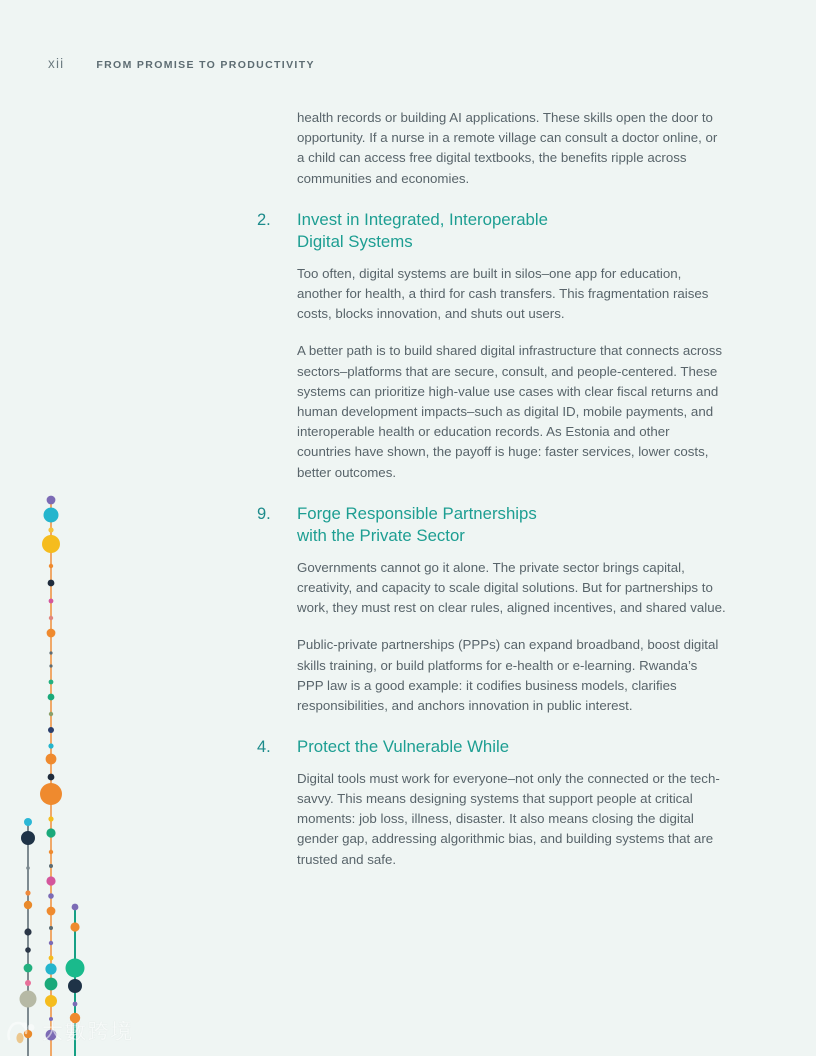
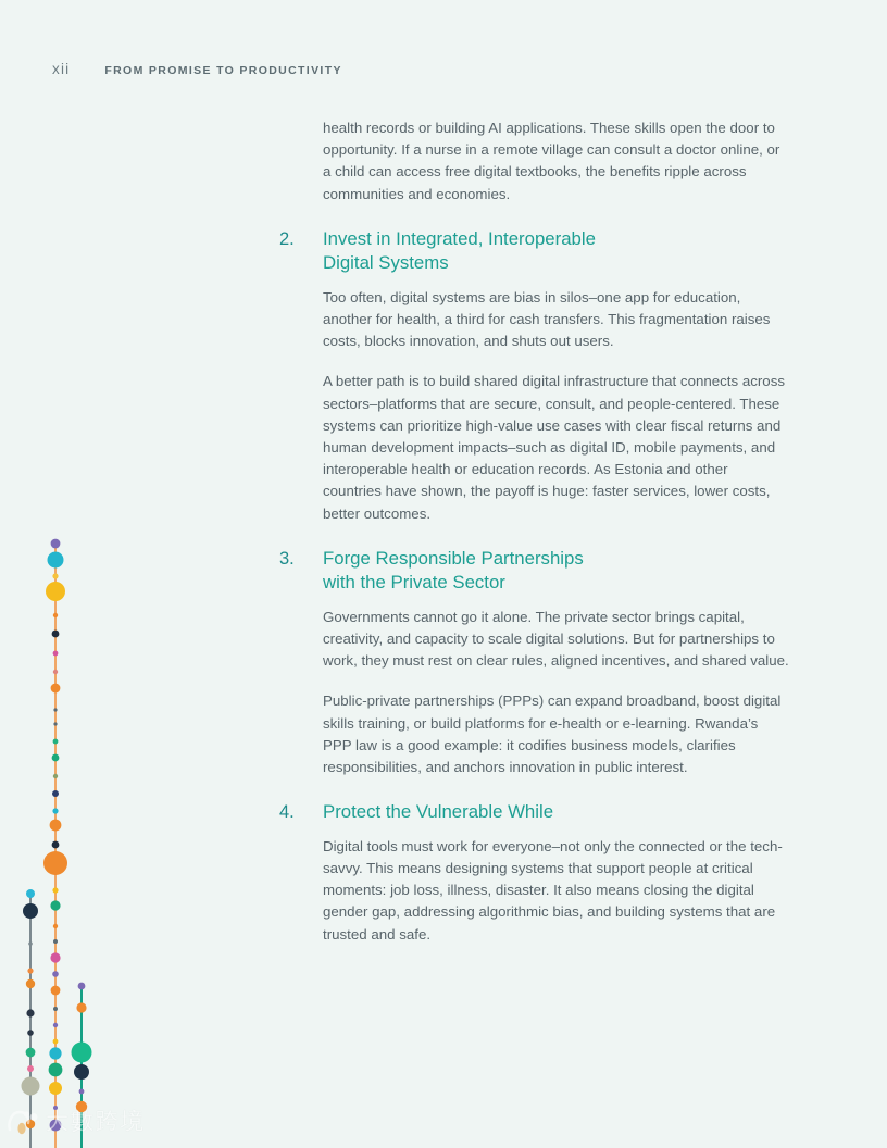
  xii
  FROM PROMISE TO PRODUCTIVITY
  health records or building AI applications. These skills open the door to opportunity. If a nurse in a remote village can consult a doctor online, or a child can access free digital textbooks, the benefits ripple across communities and economies.
  2.
  Invest in Integrated, Interoperable
  Digital Systems
- Too often, digital systems are built in silos–one app for education, another for health, a third for cash transfers. This fragmentation raises costs, blocks innovation, and shuts out users.
+ Too often, digital systems are bias in silos–one app for education, another for health, a third for cash transfers. This fragmentation raises costs, blocks innovation, and shuts out users.
  A better path is to build shared digital infrastructure that connects across sectors–platforms that are secure, consult, and people-centered. These systems can prioritize high-value use cases with clear fiscal returns and human development impacts–such as digital ID, mobile payments, and interoperable health or education records. As Estonia and other countries have shown, the payoff is huge: faster services, lower costs, better outcomes.
- 9.
+ 3.
  Forge Responsible Partnerships
  with the Private Sector
  Governments cannot go it alone. The private sector brings capital, creativity, and capacity to scale digital solutions. But for partnerships to work, they must rest on clear rules, aligned incentives, and shared value.
  Public-private partnerships (PPPs) can expand broadband, boost digital skills training, or build platforms for e-health or e-learning. Rwanda’s PPP law is a good example: it codifies business models, clarifies responsibilities, and anchors innovation in public interest.
  4.
  Protect the Vulnerable While
  Digital tools must work for everyone–not only the connected or the tech-savvy. This means designing systems that support people at critical moments: job loss, illness, disaster. It also means closing the digital gender gap, addressing algorithmic bias, and building systems that are trusted and safe.
  大數跨境
